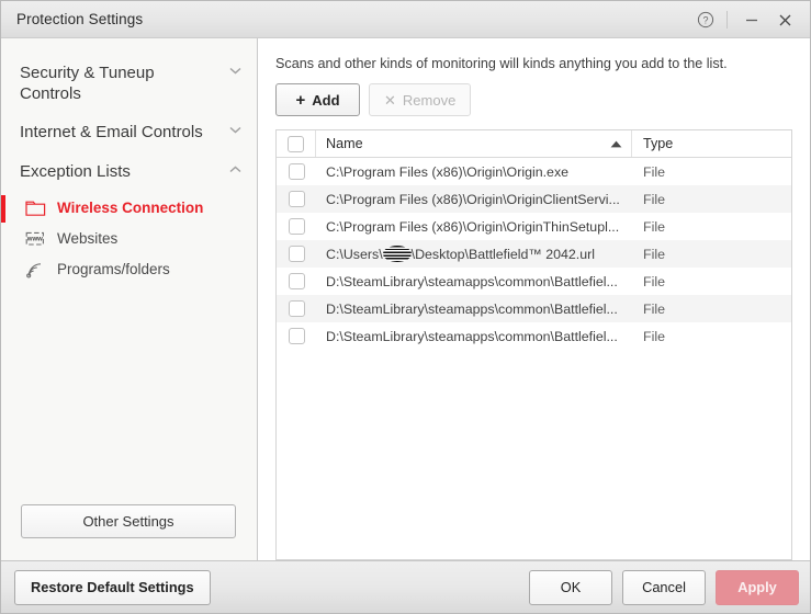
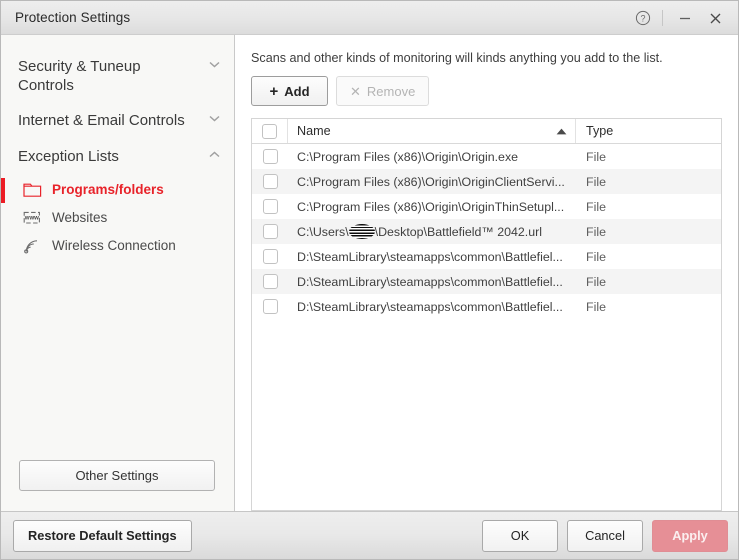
  Protection Settings
  ?
  Security & Tuneup Controls
  Internet & Email Controls
  Exception Lists
- Wireless Connection
+ Programs/folders
  Websites
- Programs/folders
+ Wireless Connection
  Other Settings
  Scans and other kinds of monitoring will kinds anything you add to the list.
  +
  Add
  ✕
  Remove
  Name
  Type
  C:\Program Files (x86)\Origin\Origin.exe
  File
  C:\Program Files (x86)\Origin\OriginClientServi...
  File
  C:\Program Files (x86)\Origin\OriginThinSetupl...
  File
  C:\Users\
  \Desktop\Battlefield™ 2042.url
  File
  D:\SteamLibrary\steamapps\common\Battlefiel...
  File
  D:\SteamLibrary\steamapps\common\Battlefiel...
  File
  D:\SteamLibrary\steamapps\common\Battlefiel...
  File
  Restore Default Settings
  OK
  Cancel
  Apply
